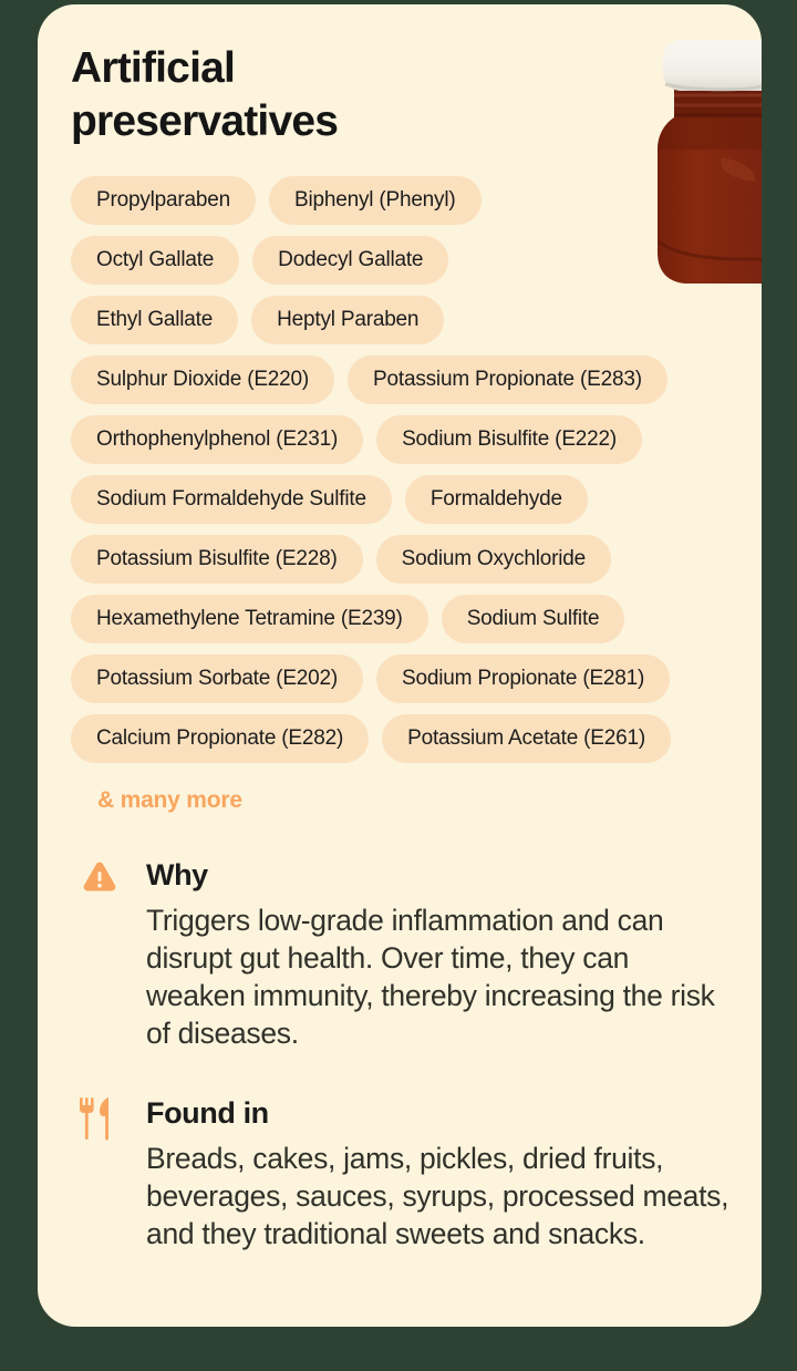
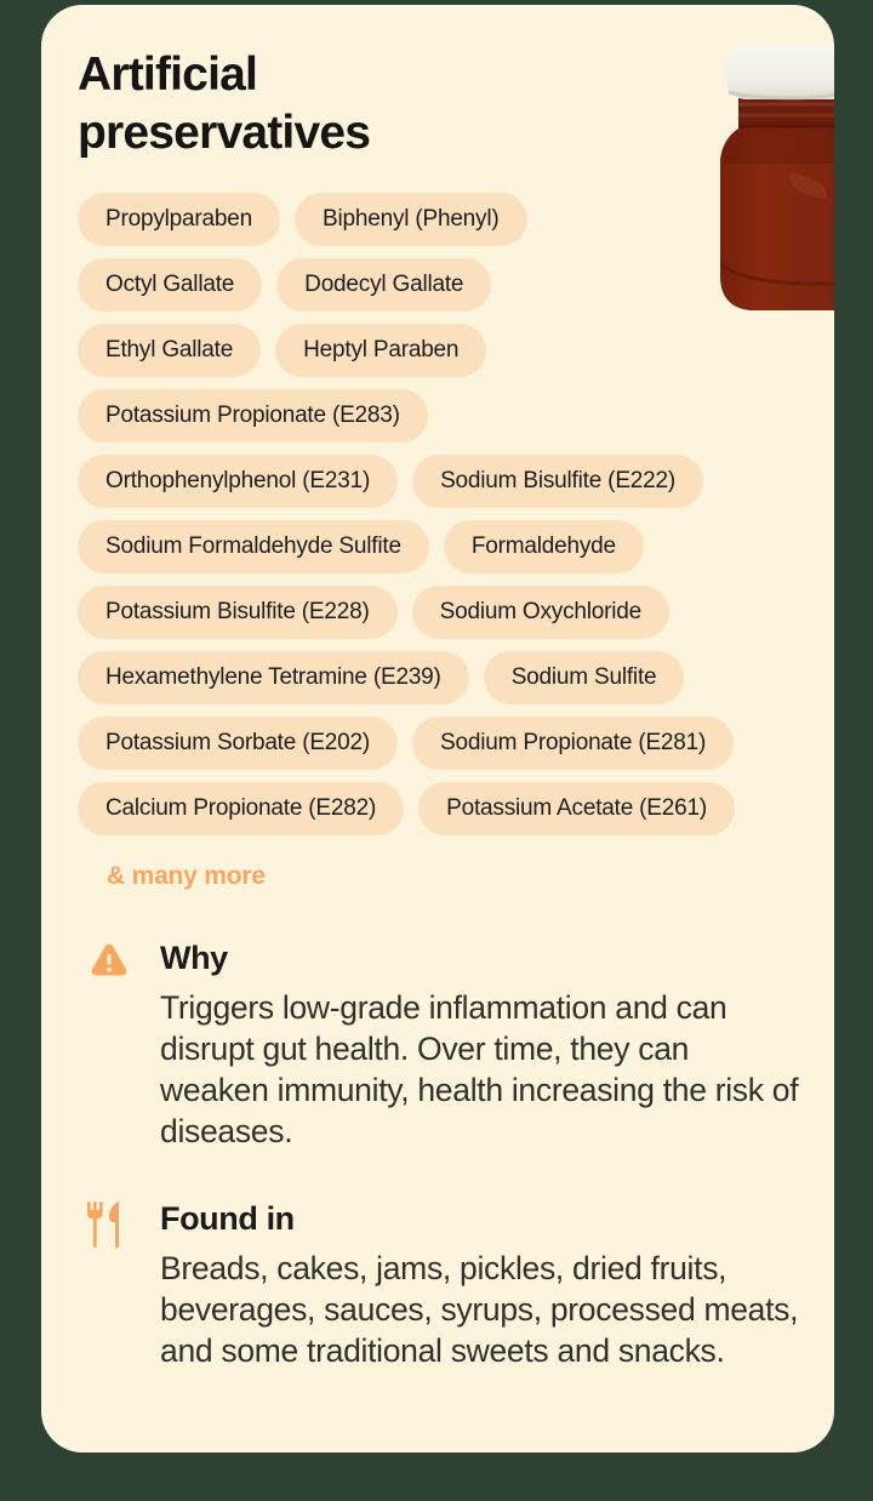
  Artificial preservatives
  Propylparaben
  Biphenyl (Phenyl)
  Octyl Gallate
  Dodecyl Gallate
  Ethyl Gallate
  Heptyl Paraben
- Sulphur Dioxide (E220)
  Potassium Propionate (E283)
  Orthophenylphenol (E231)
  Sodium Bisulfite (E222)
  Sodium Formaldehyde Sulfite
  Formaldehyde
  Potassium Bisulfite (E228)
  Sodium Oxychloride
  Hexamethylene Tetramine (E239)
  Sodium Sulfite
  Potassium Sorbate (E202)
  Sodium Propionate (E281)
  Calcium Propionate (E282)
  Potassium Acetate (E261)
  & many more
  Why
- Triggers low-grade inflammation and can disrupt gut health. Over time, they can weaken immunity, thereby increasing the risk of diseases.
+ Triggers low-grade inflammation and can disrupt gut health. Over time, they can weaken immunity, health increasing the risk of diseases.
  Found in
- Breads, cakes, jams, pickles, dried fruits, beverages, sauces, syrups, processed meats, and they traditional sweets and snacks.
+ Breads, cakes, jams, pickles, dried fruits, beverages, sauces, syrups, processed meats, and some traditional sweets and snacks.
